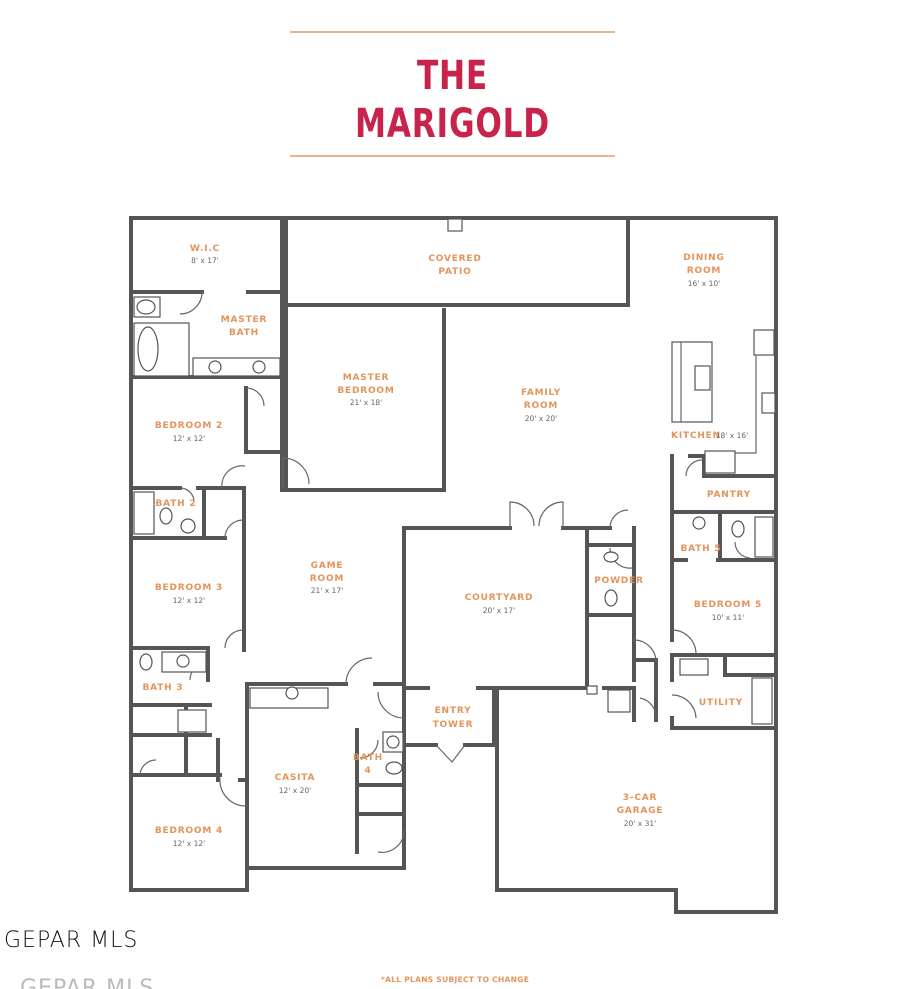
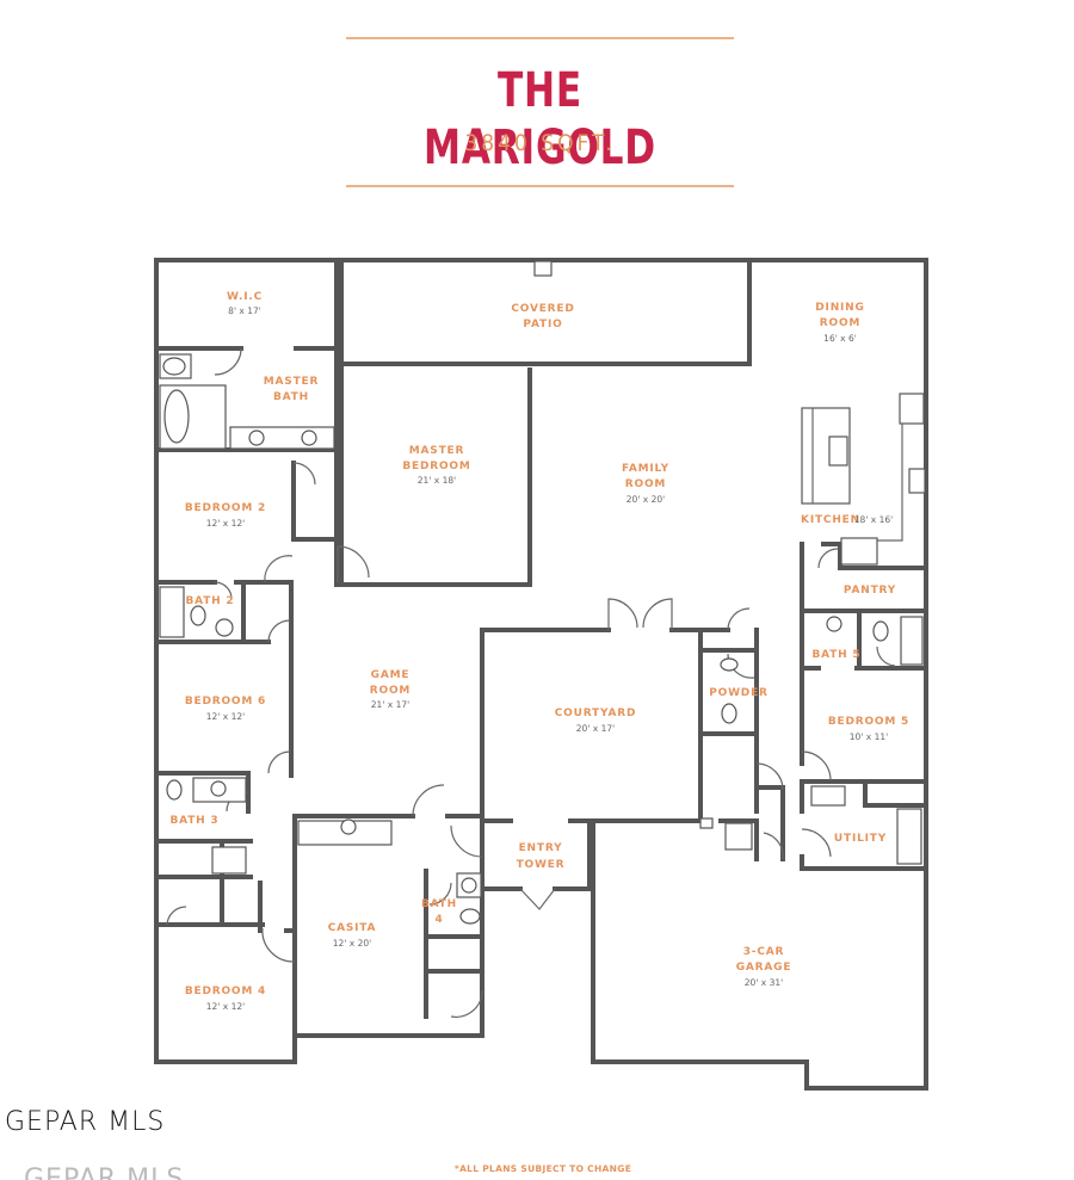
  THE MARIGOLD
+ 3840 SQFT.
  W.I.C
  8' x 17'
  COVERED
  PATIO
  DINING
  ROOM
- 16' x 10'
+ 16' x 6'
  MASTER
  BATH
  MASTER
  BEDROOM
  21' x 18'
  FAMILY
  ROOM
  20' x 20'
  KITCHEN
  18' x 16'
  BEDROOM 2
  12' x 12'
  BATH 2
  PANTRY
  BATH 5
  GAME
  ROOM
  21' x 17'
- BEDROOM 3
+ BEDROOM 6
  12' x 12'
  COURTYARD
  20' x 17'
  POWDER
  BEDROOM 5
  10' x 11'
  BATH 3
  UTILITY
  ENTRY
  TOWER
  BATH
  4
  CASITA
  12' x 20'
  3-CAR
  GARAGE
  20' x 31'
  BEDROOM 4
  12' x 12'
  GEPAR MLS
  *ALL PLANS SUBJECT TO CHANGE
